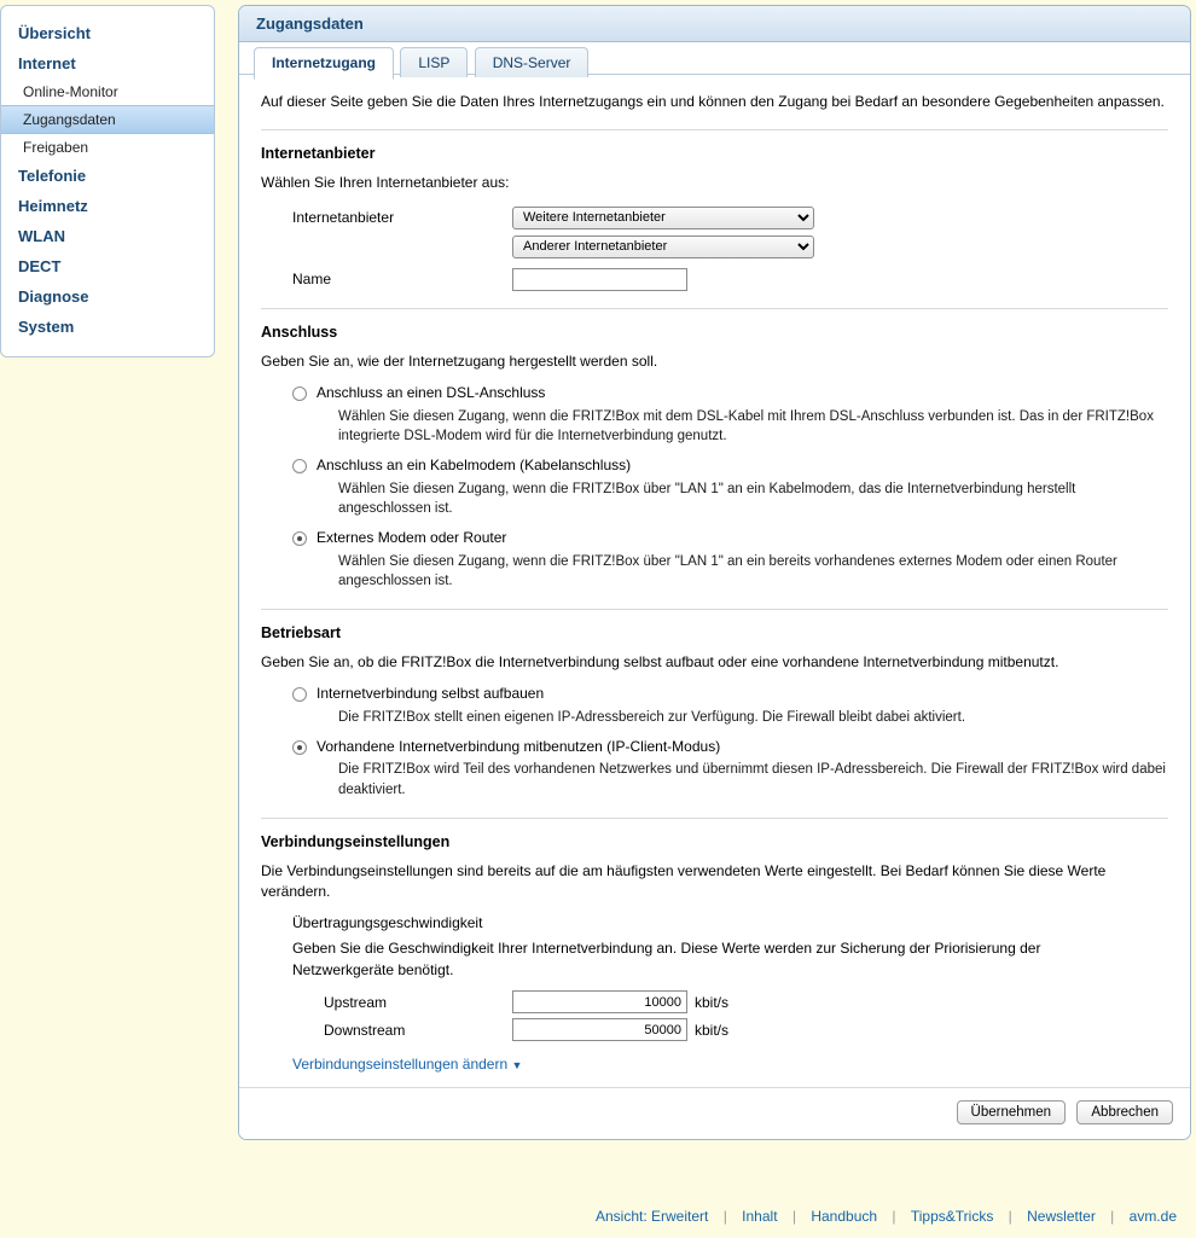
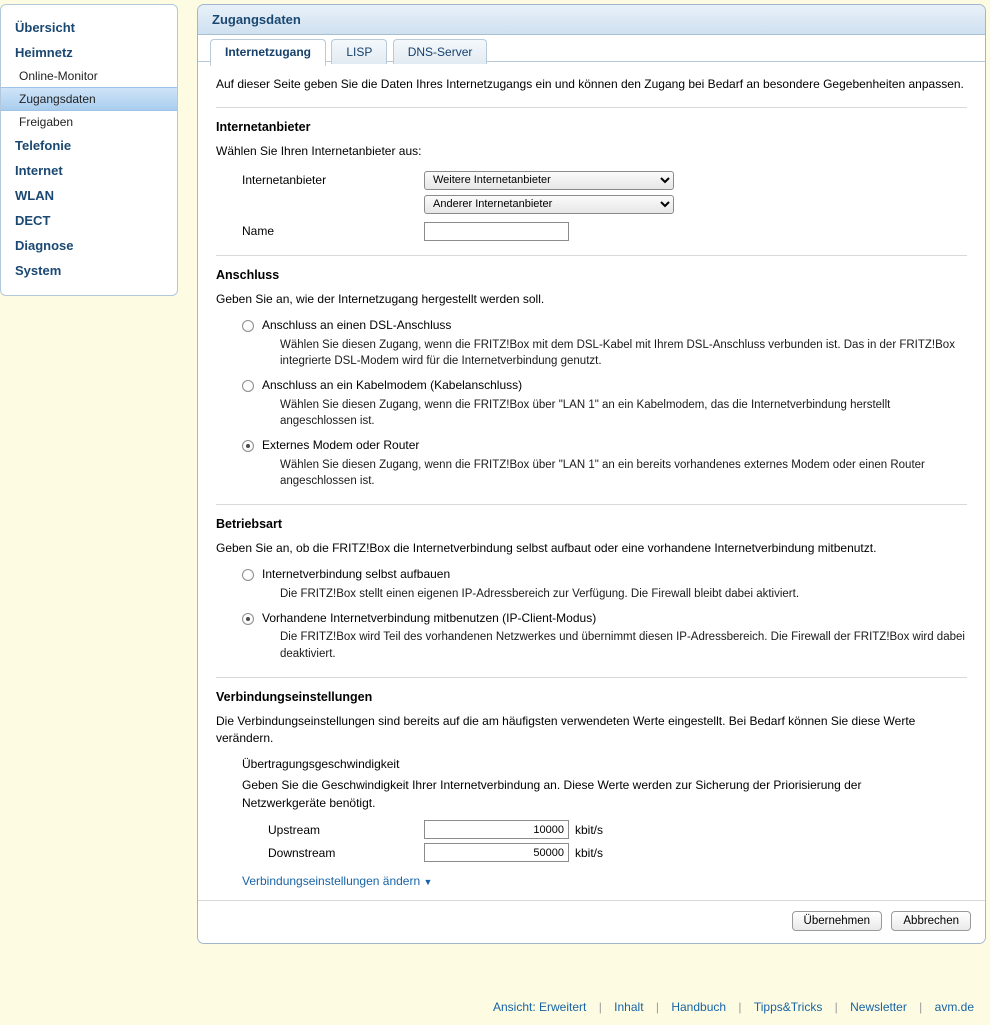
  Übersicht
- Internet
+ Heimnetz
  Online-Monitor
  Zugangsdaten
  Freigaben
  Telefonie
- Heimnetz
+ Internet
  WLAN
  DECT
  Diagnose
  System
  Zugangsdaten
  Internetzugang LISP DNS-Server
  Auf dieser Seite geben Sie die Daten Ihres Internetzugangs ein und können den Zugang bei Bedarf an besondere Gegebenheiten anpassen.
  Internetanbieter
  Wählen Sie Ihren Internetanbieter aus:
  Internetanbieter
  Weitere Internetanbieter
  Anderer Internetanbieter
  Name
  Anschluss
  Geben Sie an, wie der Internetzugang hergestellt werden soll.
  Anschluss an einen DSL-Anschluss
  Wählen Sie diesen Zugang, wenn die FRITZ!Box mit dem DSL-Kabel mit Ihrem DSL-Anschluss verbunden ist. Das in der FRITZ!Box integrierte DSL-Modem wird für die Internetverbindung genutzt.
  Anschluss an ein Kabelmodem (Kabelanschluss)
  Wählen Sie diesen Zugang, wenn die FRITZ!Box über "LAN 1" an ein Kabelmodem, das die Internetverbindung herstellt angeschlossen ist.
  Externes Modem oder Router
  Wählen Sie diesen Zugang, wenn die FRITZ!Box über "LAN 1" an ein bereits vorhandenes externes Modem oder einen Router angeschlossen ist.
  Betriebsart
  Geben Sie an, ob die FRITZ!Box die Internetverbindung selbst aufbaut oder eine vorhandene Internetverbindung mitbenutzt.
  Internetverbindung selbst aufbauen
  Die FRITZ!Box stellt einen eigenen IP-Adressbereich zur Verfügung. Die Firewall bleibt dabei aktiviert.
  Vorhandene Internetverbindung mitbenutzen (IP-Client-Modus)
  Die FRITZ!Box wird Teil des vorhandenen Netzwerkes und übernimmt diesen IP-Adressbereich. Die Firewall der FRITZ!Box wird dabei deaktiviert.
  Verbindungseinstellungen
  Die Verbindungseinstellungen sind bereits auf die am häufigsten verwendeten Werte eingestellt. Bei Bedarf können Sie diese Werte verändern.
  Übertragungsgeschwindigkeit
  Geben Sie die Geschwindigkeit Ihrer Internetverbindung an. Diese Werte werden zur Sicherung der Priorisierung der Netzwerkgeräte benötigt.
  Upstream
  10000
  kbit/s
  Downstream
  50000
  kbit/s
  Verbindungseinstellungen ändern ▼
  Übernehmen Abbrechen
  Ansicht: Erweitert | Inhalt | Handbuch | Tipps&Tricks | Newsletter | avm.de
